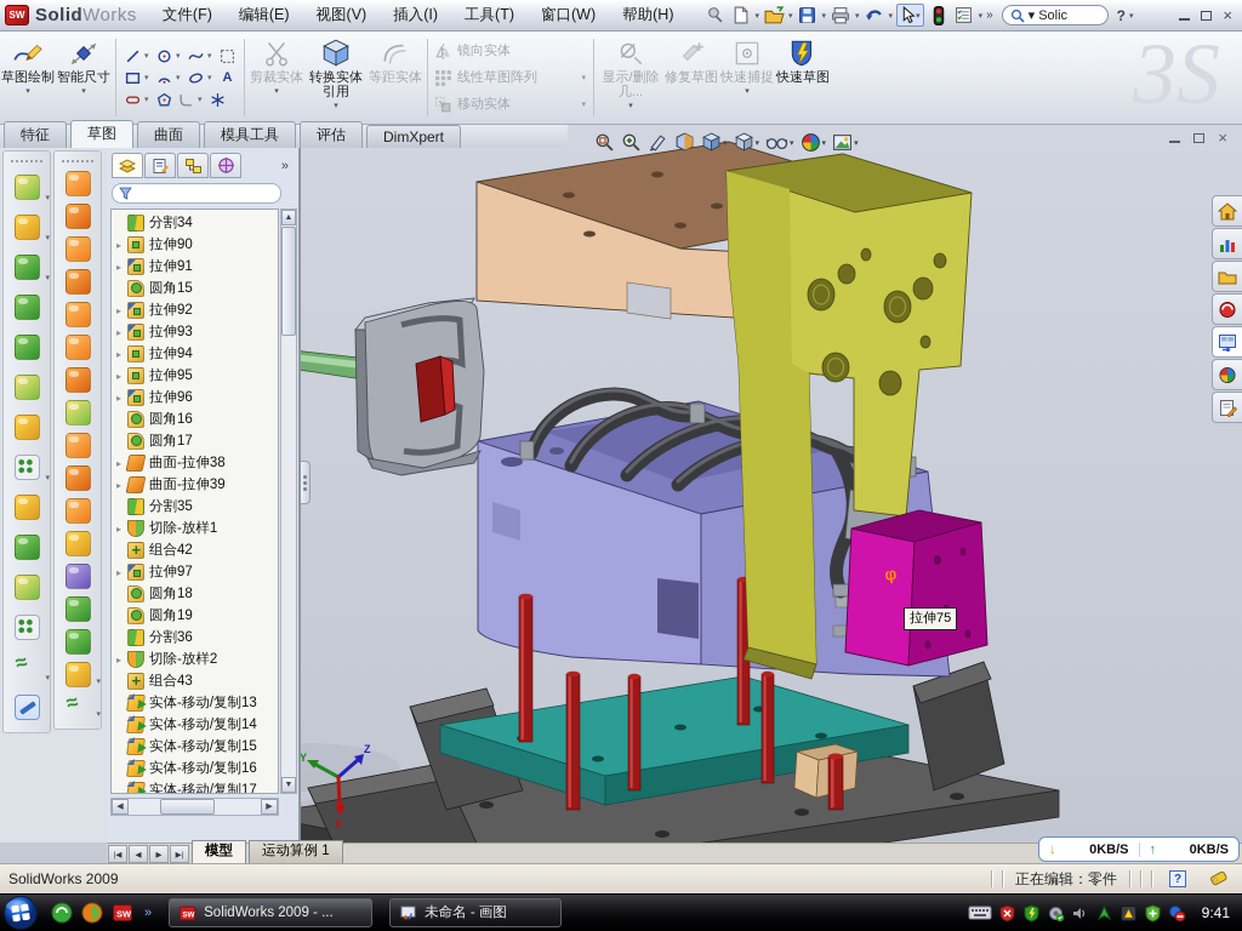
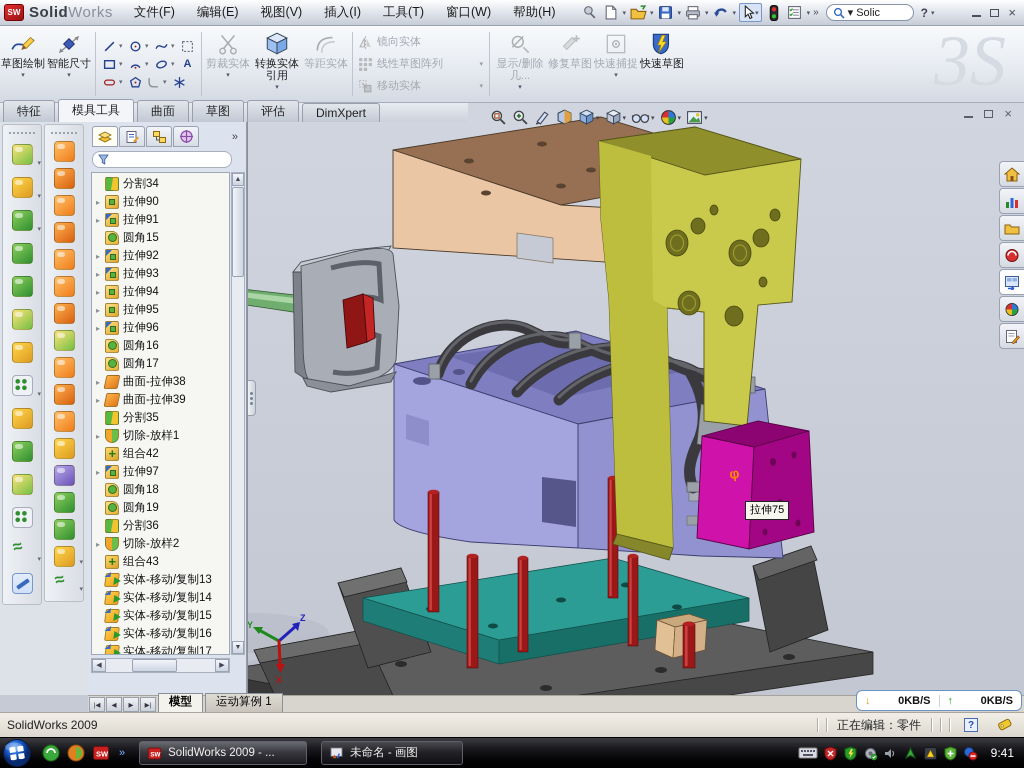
  Y
  Z
  X
  ×
  拉伸75
  SW
  SolidWorks
  文件(F)
  编辑(E)
  视图(V)
  插入(I)
  工具(T)
  窗口(W)
  帮助(H)
  »
  ▾
  Solic
  ?
  ×
  3S
  草图绘制
  智能尺寸
  A
  剪裁实体
  转换实体引用
  等距实体
  镜向实体
  线性草图阵列
  移动实体
  显示/删除几...
  修复草图
  快速捕捉
  快速草图
  特征
- 草图
+ 模具工具
  曲面
- 模具工具
+ 草图
  评估
  DimXpert
  »
  分割34
  ▸
  拉伸90
  ▸
  拉伸91
  圆角15
  ▸
  拉伸92
  ▸
  拉伸93
  ▸
  拉伸94
  ▸
  拉伸95
  ▸
  拉伸96
  圆角16
  圆角17
  ▸
  曲面-拉伸38
  ▸
  曲面-拉伸39
  分割35
  ▸
  切除-放样1
  组合42
  ▸
  拉伸97
  圆角18
  圆角19
  分割36
  ▸
  切除-放样2
  组合43
  实体-移动/复制13
  实体-移动/复制14
  实体-移动/复制15
  实体-移动/复制16
  实体-移动/复制17
  模型
  运动算例 1
  ↓
  0KB/S
  ↑
  0KB/S
  SolidWorks 2009
  正在编辑：零件
  ?
  SW
  »
  SolidWorks 2009 - ...
  未命名 - 画图
  9:41
